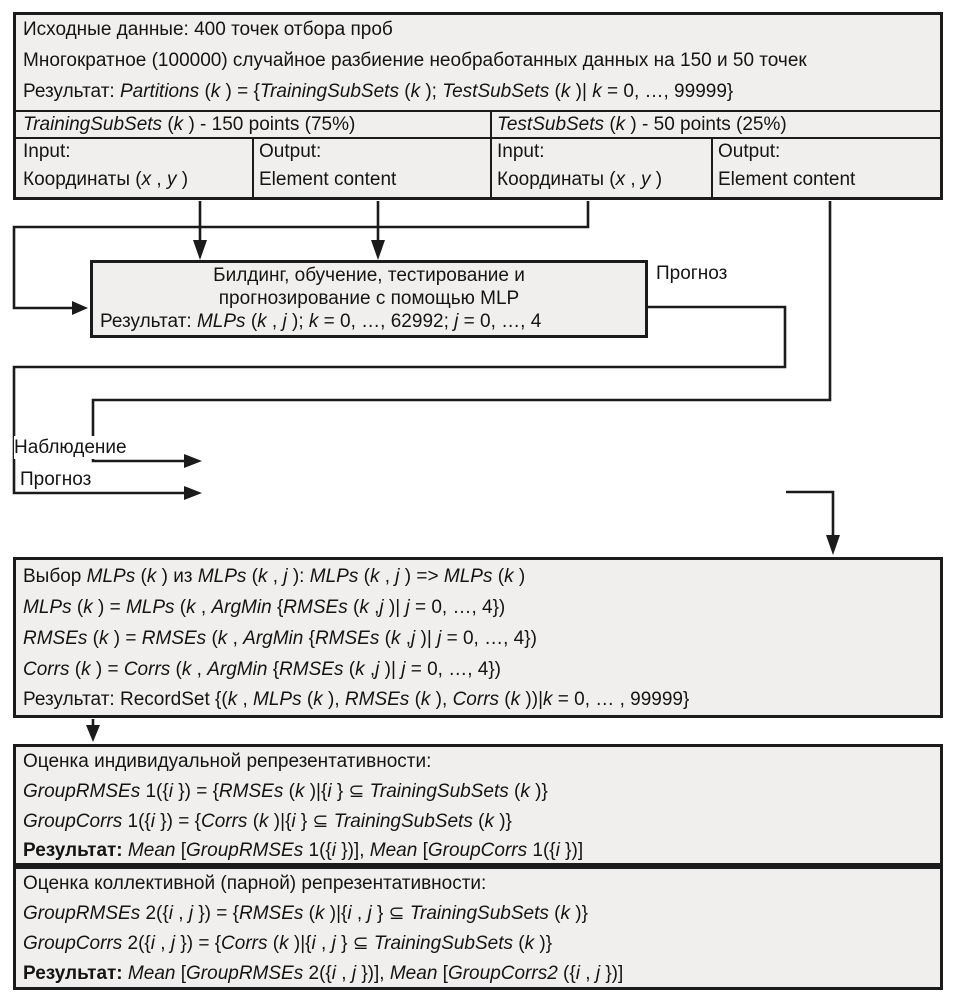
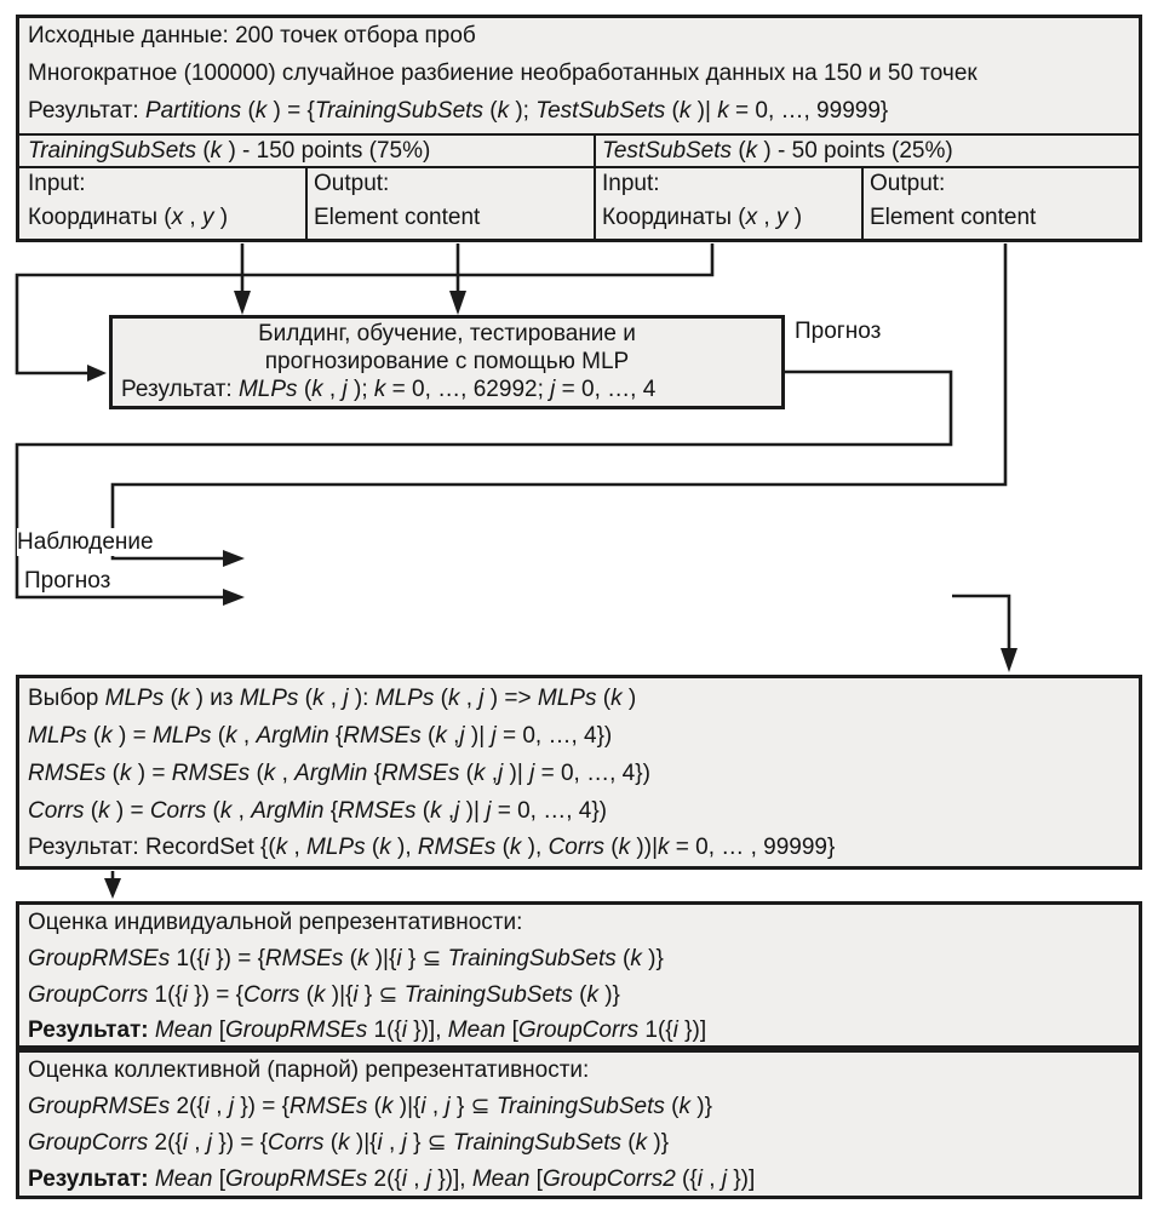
- Исходные данные: 400 точек отбора проб
+ Исходные данные: 200 точек отбора проб
  Многократное (100000) случайное разбиение необработанных данных на 150 и 50 точек
  Результат: Partitions (k ) = {TrainingSubSets (k ); TestSubSets (k )| k = 0, …, 99999}
  TrainingSubSets (k ) - 150 points (75%)
  TestSubSets (k ) - 50 points (25%)
  Input:
  Координаты (x , y )
  Output:
  Element content
  Input:
  Координаты (x , y )
  Output:
  Element content
  Билдинг, обучение, тестирование и
  прогнозирование с помощью MLP
  Результат: MLPs (k , j ); k = 0, …, 62992; j = 0, …, 4
  Выбор MLPs (k ) из MLPs (k , j ): MLPs (k , j ) => MLPs (k )
  MLPs (k ) = MLPs (k , ArgMin {RMSEs (k ,j )| j = 0, …, 4})
  RMSEs (k ) = RMSEs (k , ArgMin {RMSEs (k ,j )| j = 0, …, 4})
  Corrs (k ) = Corrs (k , ArgMin {RMSEs (k ,j )| j = 0, …, 4})
  Результат: RecordSet {(k , MLPs (k ), RMSEs (k ), Corrs (k ))|k = 0, … , 99999}
  Оценка индивидуальной репрезентативности:
  GroupRMSEs 1({i }) = {RMSEs (k )|{i } ⊆ TrainingSubSets (k )}
  GroupCorrs 1({i }) = {Corrs (k )|{i } ⊆ TrainingSubSets (k )}
  Результат: Mean [GroupRMSEs 1({i })], Mean [GroupCorrs 1({i })]
  Оценка коллективной (парной) репрезентативности:
  GroupRMSEs 2({i , j }) = {RMSEs (k )|{i , j } ⊆ TrainingSubSets (k )}
  GroupCorrs 2({i , j }) = {Corrs (k )|{i , j } ⊆ TrainingSubSets (k )}
  Результат: Mean [GroupRMSEs 2({i , j })], Mean [GroupCorrs2 ({i , j })]
  Прогноз
  Наблюдение
  Прогноз
